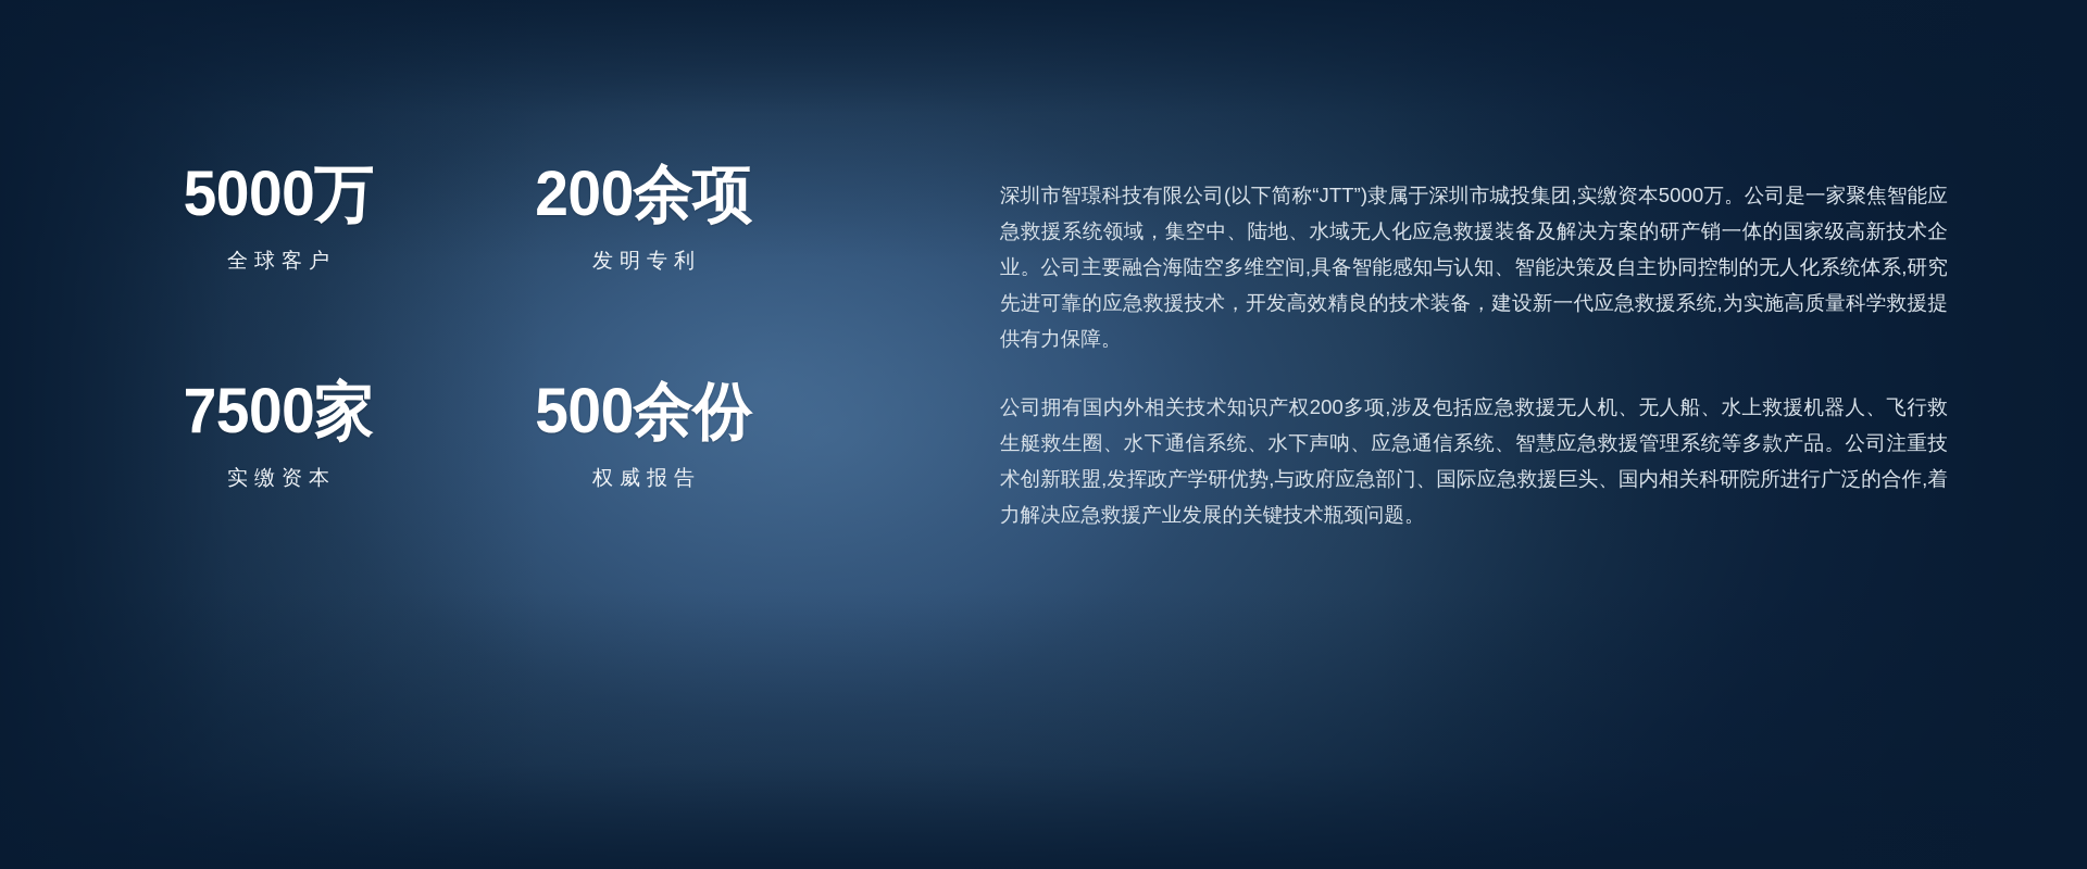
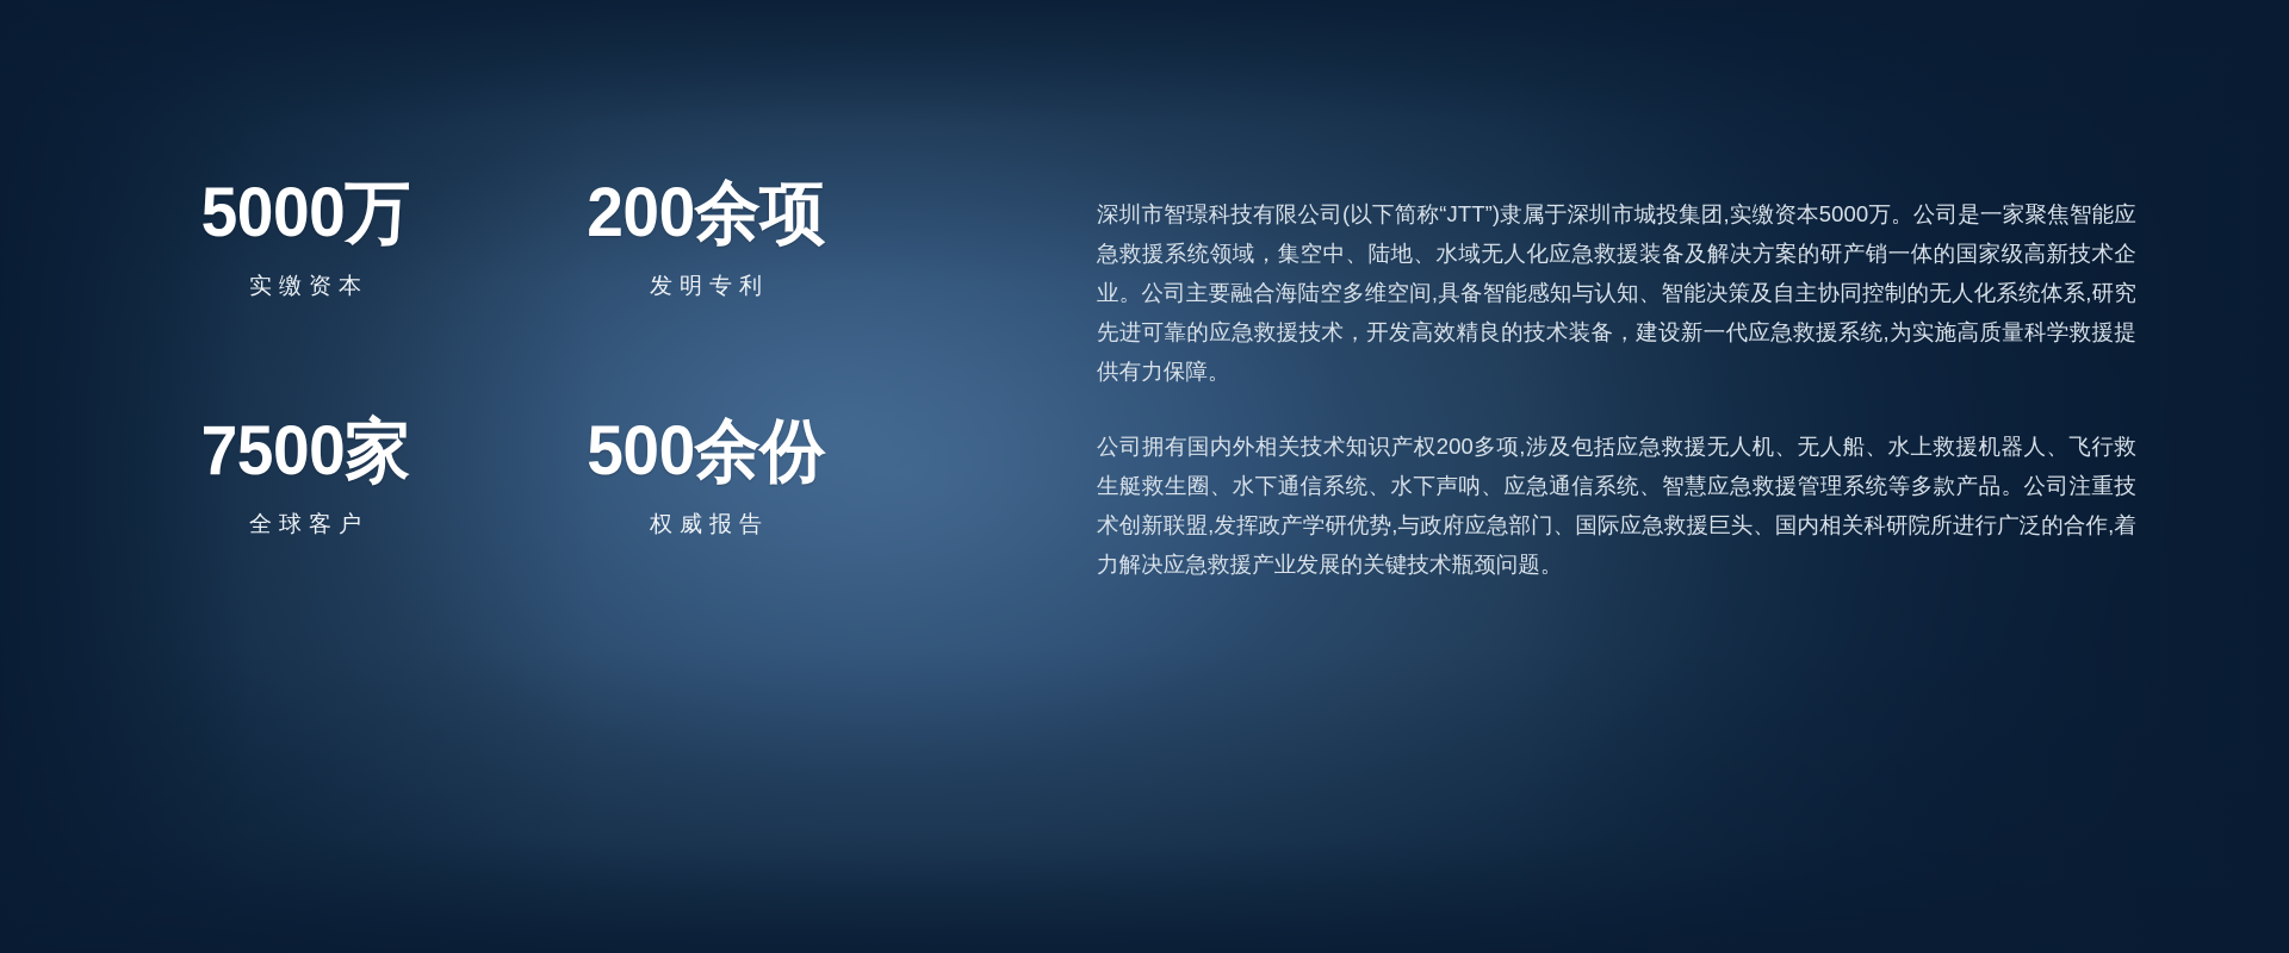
  5000万
- 全球客户
+ 实缴资本
  200余项
  发明专利
  7500家
- 实缴资本
+ 全球客户
  500余份
  权威报告
  深圳市智璟科技有限公司(以下简称“JTT”)隶属于深圳市城投集团,实缴资本5000万。公司是一家聚焦智能应急救援系统领域，集空中、陆地、水域无人化应急救援装备及解决方案的研产销一体的国家级高新技术企业。公司主要融合海陆空多维空间,具备智能感知与认知、智能决策及自主协同控制的无人化系统体系,研究先进可靠的应急救援技术，开发高效精良的技术装备，建设新一代应急救援系统,为实施高质量科学救援提供有力保障。
  公司拥有国内外相关技术知识产权200多项,涉及包括应急救援无人机、无人船、水上救援机器人、飞行救生艇救生圈、水下通信系统、水下声呐、应急通信系统、智慧应急救援管理系统等多款产品。公司注重技术创新联盟,发挥政产学研优势,与政府应急部门、国际应急救援巨头、国内相关科研院所进行广泛的合作,着力解决应急救援产业发展的关键技术瓶颈问题。
